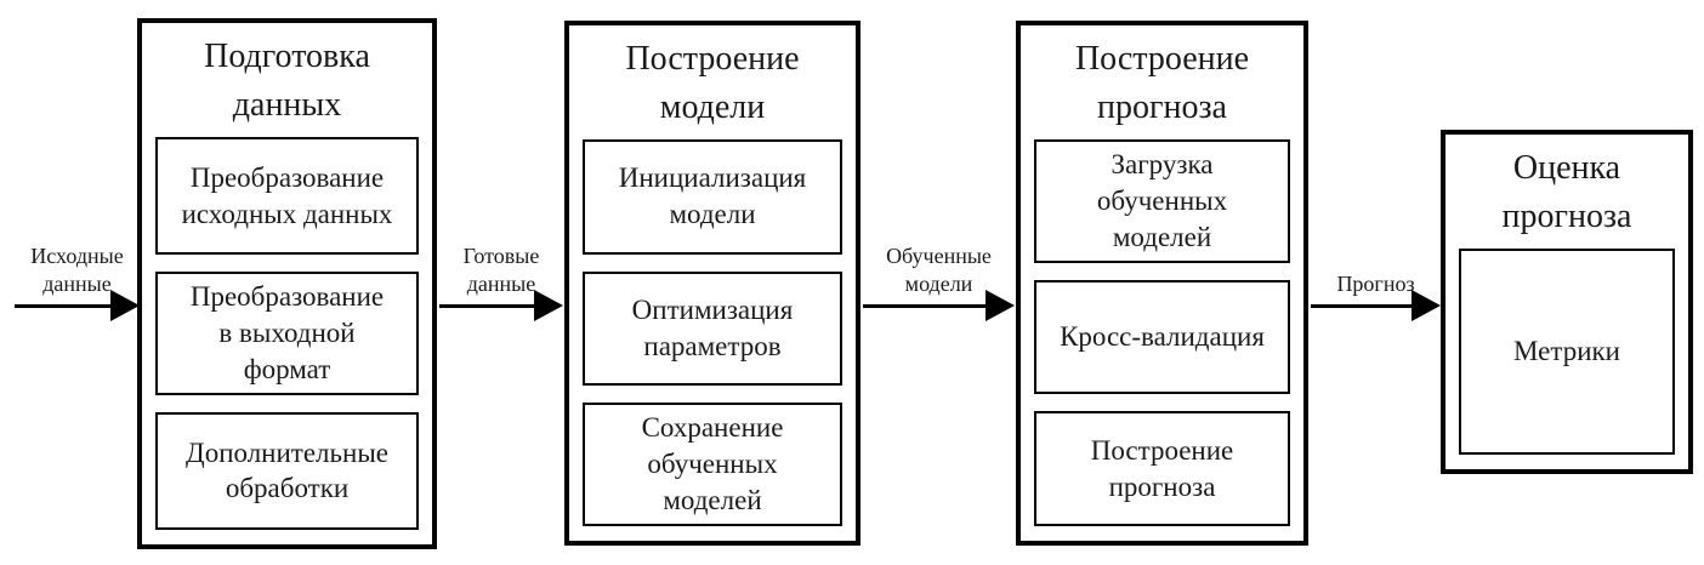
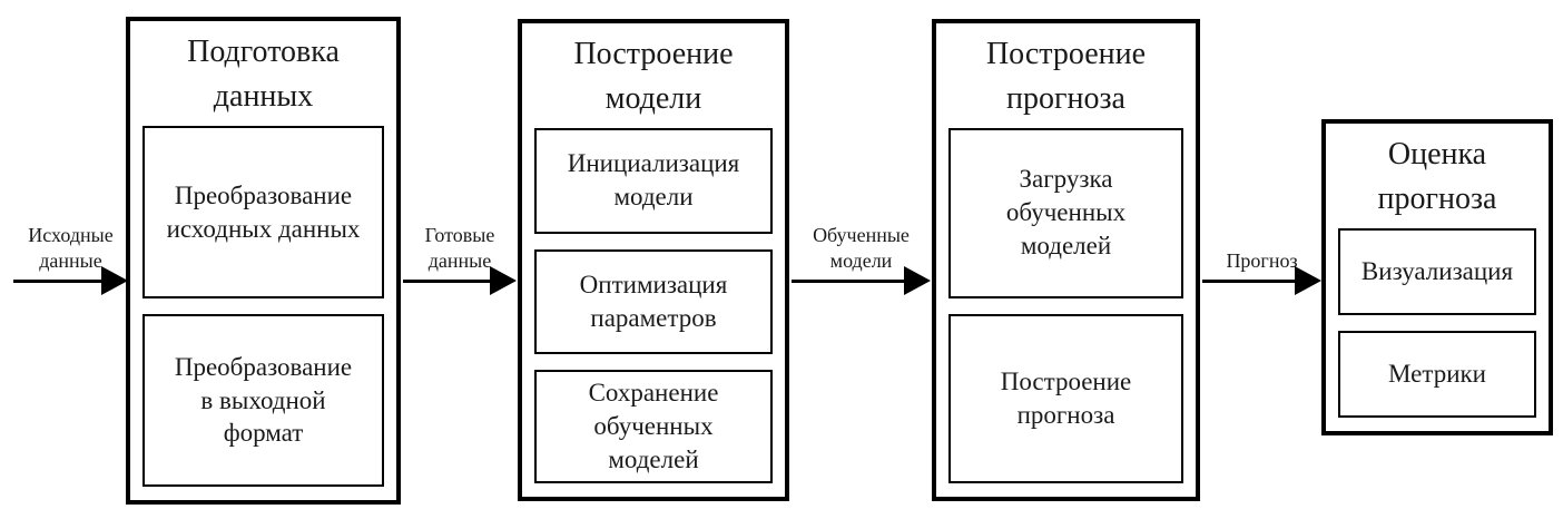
  Исходные
  данные
  Подготовка
  данных
  Преобразование
  исходных данных
  Преобразование
  в выходной
  формат
- Дополнительные
- обработки
  Готовые
  данные
  Построение
  модели
  Инициализация
  модели
  Оптимизация
  параметров
  Сохранение
  обученных
  моделей
  Обученные
  модели
  Построение
  прогноза
  Загрузка
  обученных
  моделей
- Кросс-валидация
  Построение
  прогноза
  Прогноз
  Оценка
  прогноза
+ Визуализация
  Метрики
